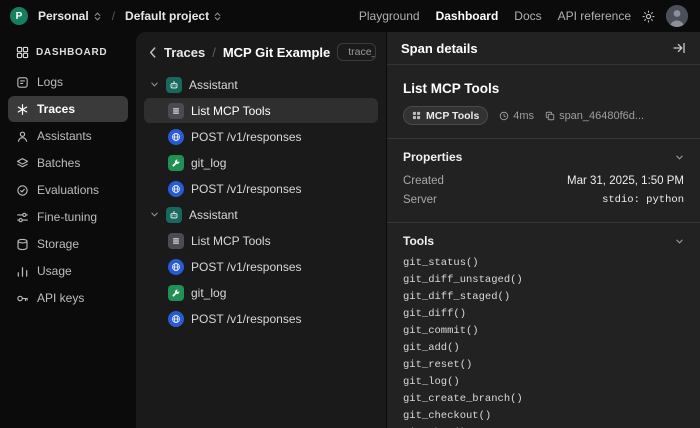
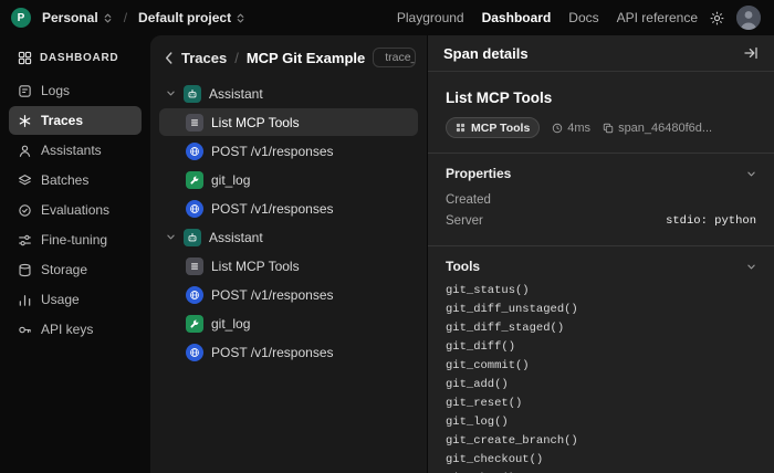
  P
  Personal
  /
  Default project
  Playground
  Dashboard
  Docs
  API reference
  DASHBOARD
  Logs
  Traces
  Assistants
  Batches
  Evaluations
  Fine-tuning
  Storage
  Usage
  API keys
  Traces
  /
  MCP Git Example
  Assistant
  List MCP Tools
  POST /v1/responses
  git_log
  POST /v1/responses
  Assistant
  List MCP Tools
  POST /v1/responses
  git_log
  POST /v1/responses
  Span details
  List MCP Tools
  MCP Tools
  4ms
  span_46480f6d...
  Properties
  Created
- Mar 31, 2025, 1:50 PM
  Server
  stdio: python
  Tools
  git_status()
  git_diff_unstaged()
  git_diff_staged()
  git_diff()
  git_commit()
  git_add()
  git_reset()
  git_log()
  git_create_branch()
  git_checkout()
